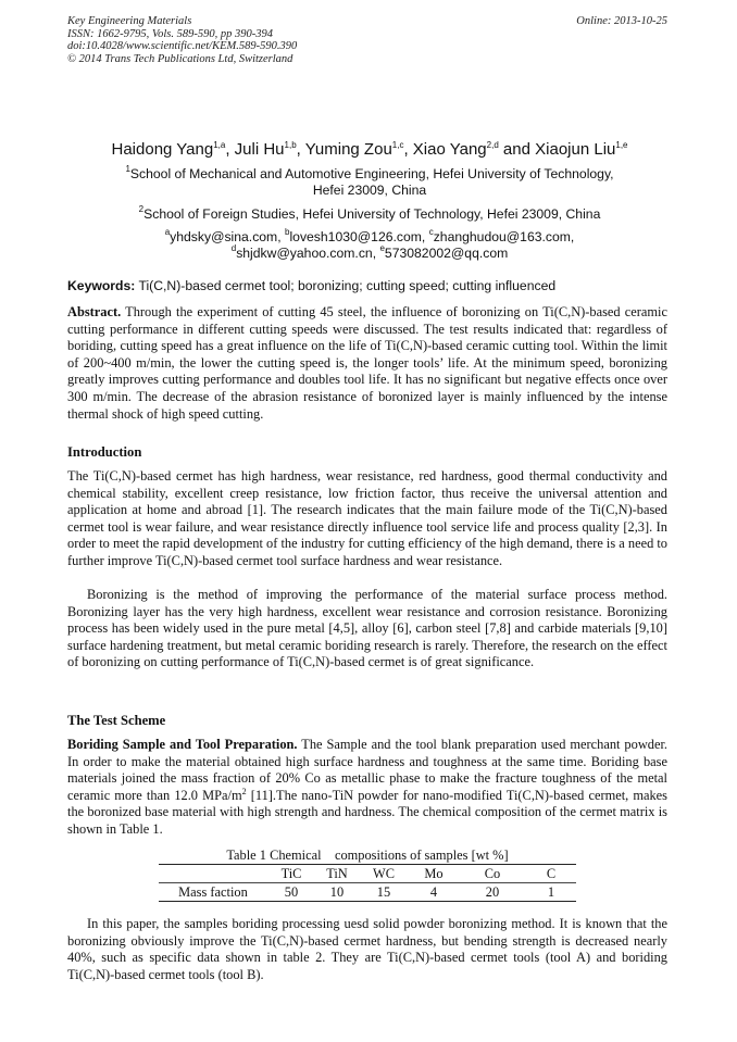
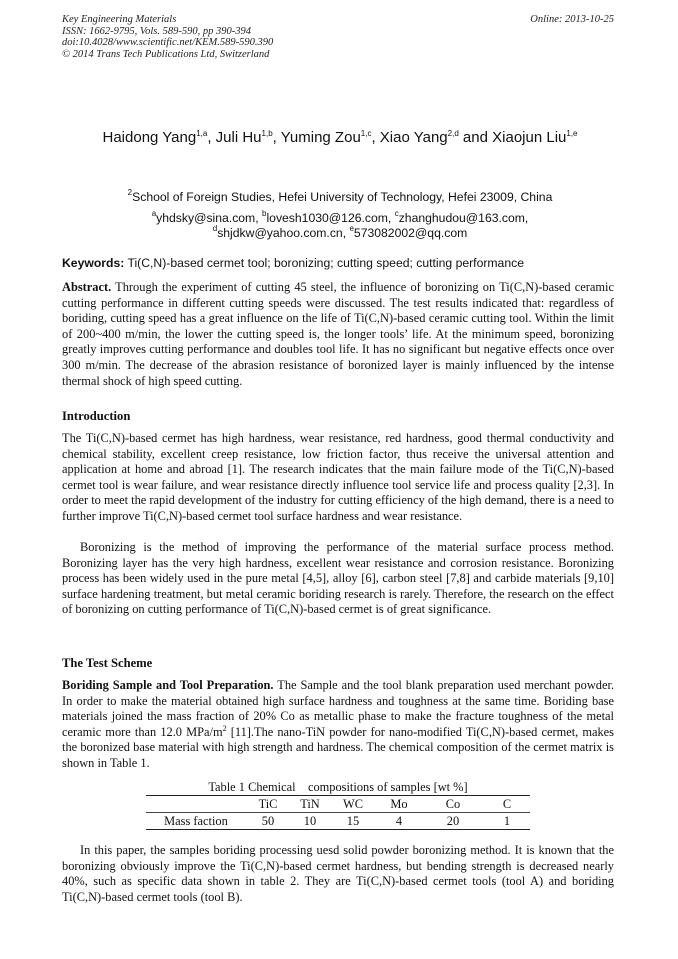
  Key Engineering Materials
  ISSN: 1662-9795, Vols. 589-590, pp 390-394
  doi:10.4028/www.scientific.net/KEM.589-590.390
  © 2014 Trans Tech Publications Ltd, Switzerland
  Online: 2013-10-25
  Haidong Yang1,a, Juli Hu1,b, Yuming Zou1,c, Xiao Yang2,d and Xiaojun Liu1,e
- 1School of Mechanical and Automotive Engineering, Hefei University of Technology,
- Hefei 23009, China
  2School of Foreign Studies, Hefei University of Technology, Hefei 23009, China
  ayhdsky@sina.com, blovesh1030@126.com, czhanghudou@163.com,
  dshjdkw@yahoo.com.cn, e573082002@qq.com
- Keywords: Ti(C,N)-based cermet tool; boronizing; cutting speed; cutting influenced
+ Keywords: Ti(C,N)-based cermet tool; boronizing; cutting speed; cutting performance
  Abstract. Through the experiment of cutting 45 steel, the influence of boronizing on Ti(C,N)-based ceramic cutting performance in different cutting speeds were discussed. The test results indicated that: regardless of boriding, cutting speed has a great influence on the life of Ti(C,N)-based ceramic cutting tool. Within the limit of 200~400 m/min, the lower the cutting speed is, the longer tools’ life. At the minimum speed, boronizing greatly improves cutting performance and doubles tool life. It has no significant but negative effects once over 300 m/min. The decrease of the abrasion resistance of boronized layer is mainly influenced by the intense thermal shock of high speed cutting.
  Introduction
  The Ti(C,N)-based cermet has high hardness, wear resistance, red hardness, good thermal conductivity and chemical stability, excellent creep resistance, low friction factor, thus receive the universal attention and application at home and abroad [1]. The research indicates that the main failure mode of the Ti(C,N)-based cermet tool is wear failure, and wear resistance directly influence tool service life and process quality [2,3]. In order to meet the rapid development of the industry for cutting efficiency of the high demand, there is a need to further improve Ti(C,N)-based cermet tool surface hardness and wear resistance.
  Boronizing is the method of improving the performance of the material surface process method. Boronizing layer has the very high hardness, excellent wear resistance and corrosion resistance. Boronizing process has been widely used in the pure metal [4,5], alloy [6], carbon steel [7,8] and carbide materials [9,10] surface hardening treatment, but metal ceramic boriding research is rarely. Therefore, the research on the effect of boronizing on cutting performance of Ti(C,N)-based cermet is of great significance.
  The Test Scheme
  Boriding Sample and Tool Preparation. The Sample and the tool blank preparation used merchant powder. In order to make the material obtained high surface hardness and toughness at the same time. Boriding base materials joined the mass fraction of 20% Co as metallic phase to make the fracture toughness of the metal ceramic more than 12.0 MPa/m2 [11].The nano-TiN powder for nano-modified Ti(C,N)-based cermet, makes the boronized base material with high strength and hardness. The chemical composition of the cermet matrix is shown in Table 1.
  Table 1 Chemical compositions of samples [wt %]
  	TiC	TiN	WC	Mo	Co	C
  Mass faction	50	10	15	4	20	1
  In this paper, the samples boriding processing uesd solid powder boronizing method. It is known that the boronizing obviously improve the Ti(C,N)-based cermet hardness, but bending strength is decreased nearly 40%, such as specific data shown in table 2. They are Ti(C,N)-based cermet tools (tool A) and boriding Ti(C,N)-based cermet tools (tool B).
